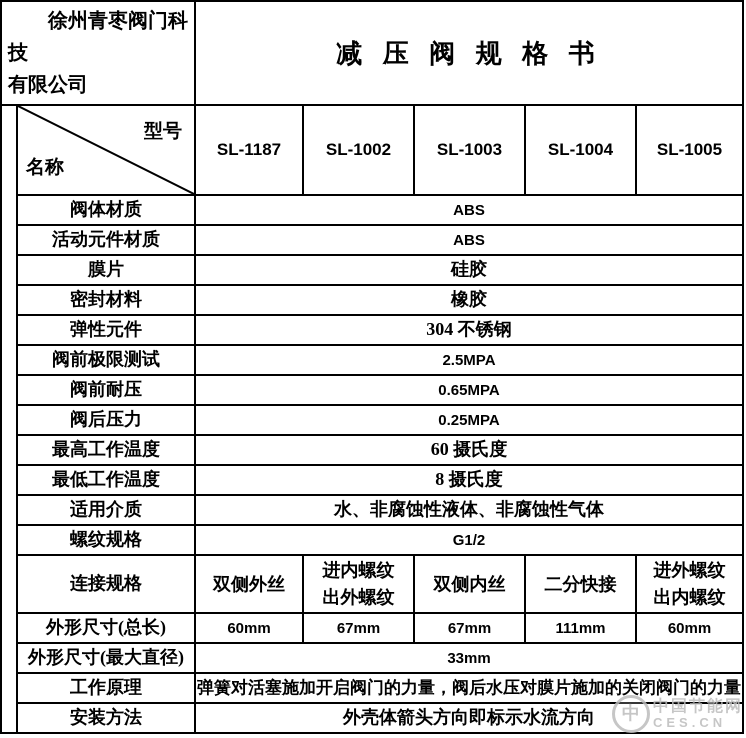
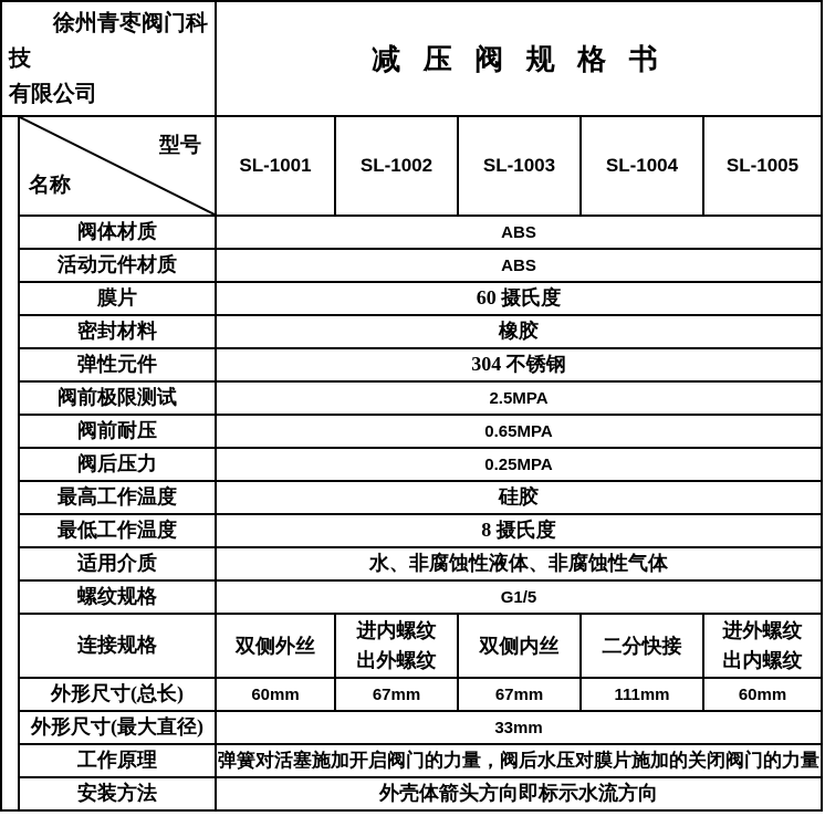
  徐州青枣阀门科技 有限公司	减 压 阀 规 格 书
- 	型号 名称	SL-1187	SL-1002	SL-1003	SL-1004	SL-1005
+ 	型号 名称	SL-1001	SL-1002	SL-1003	SL-1004	SL-1005
  阀体材质	ABS
  活动元件材质	ABS
- 膜片	硅胶
+ 膜片	60 摄氏度
  密封材料	橡胶
  弹性元件	304 不锈钢
  阀前极限测试	2.5MPA
  阀前耐压	0.65MPA
  阀后压力	0.25MPA
- 最高工作温度	60 摄氏度
+ 最高工作温度	硅胶
  最低工作温度	8 摄氏度
  适用介质	水、非腐蚀性液体、非腐蚀性气体
- 螺纹规格	G1/2
+ 螺纹规格	G1/5
  连接规格	双侧外丝	进内螺纹 出外螺纹	双侧内丝	二分快接	进外螺纹 出内螺纹
  外形尺寸(总长)	60mm	67mm	67mm	111mm	60mm
  外形尺寸(最大直径)	33mm
  工作原理	弹簧对活塞施加开启阀门的力量，阀后水压对膜片施加的关闭阀门的力量
  安装方法	外壳体箭头方向即标示水流方向
- 中
- 中国节能网
- CES.CN
